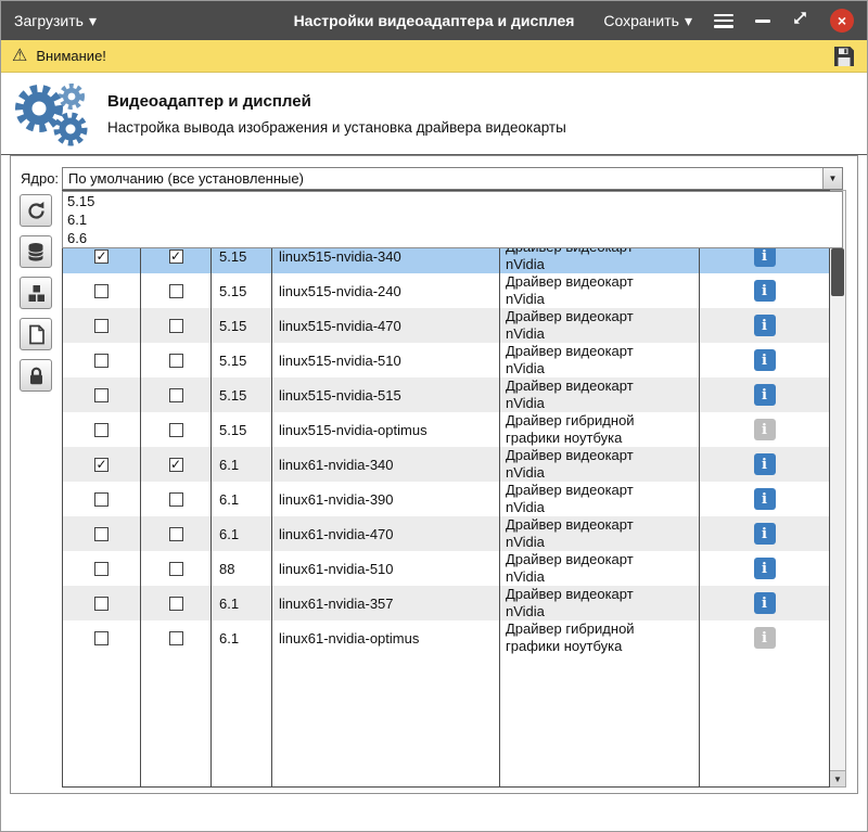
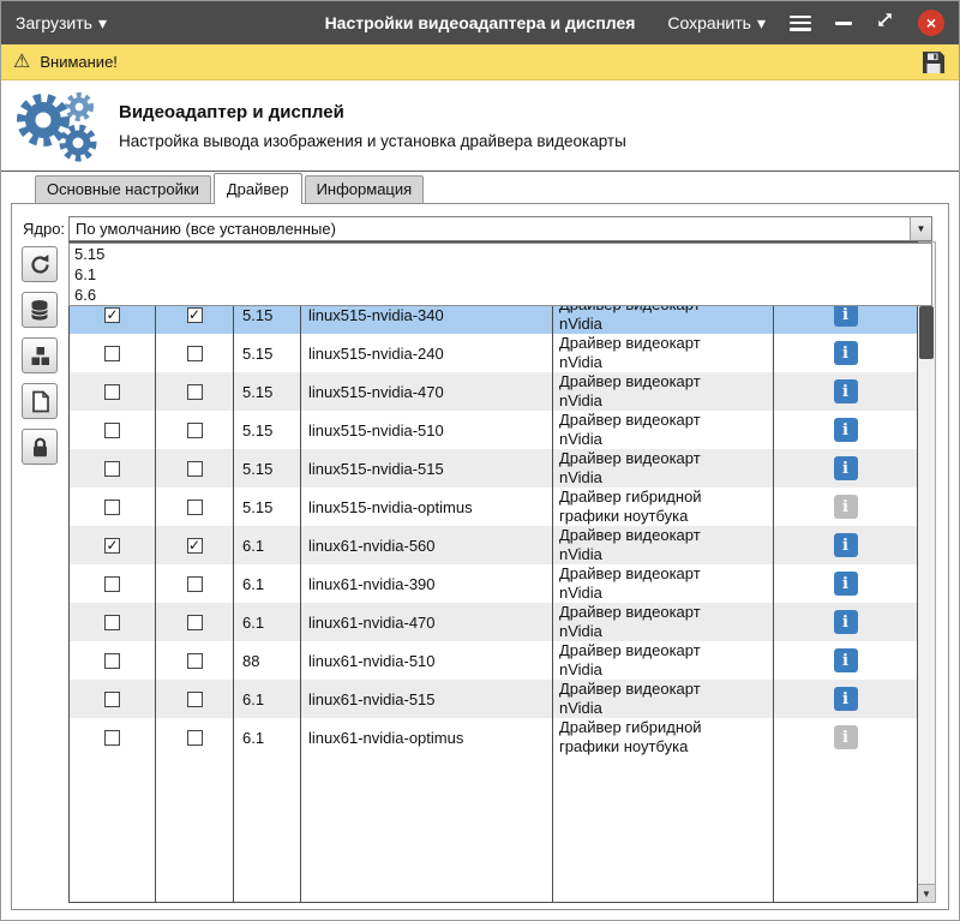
  Загрузить
  ▾
  Настройки видеоадаптера и дисплея
  Сохранить
  ▾
  ×
  ⚠
  Внимание!
  Видеоадаптер и дисплей
  Настройка вывода изображения и установка драйвера видеокарты
+ Основные настройки
+ Драйвер
+ Информация
  Ядро:
  По умолчанию (все установленные)
  ▼
  5.15
  6.1
  6.6
  ✓
  ✓
  5.15
  linux515-nvidia-340
  i
  5.15
  linux515-nvidia-240
  Драйвер видеокарт nVidia
  i
  5.15
  linux515-nvidia-470
  Драйвер видеокарт nVidia
  i
  5.15
  linux515-nvidia-510
  Драйвер видеокарт nVidia
  i
  5.15
  linux515-nvidia-515
  Драйвер видеокарт nVidia
  i
  5.15
  linux515-nvidia-optimus
  Драйвер гибридной графики ноутбука
  i
  ✓
  ✓
  6.1
- linux61-nvidia-340
+ linux61-nvidia-560
  Драйвер видеокарт nVidia
  i
  6.1
  linux61-nvidia-390
  Драйвер видеокарт nVidia
  i
  6.1
  linux61-nvidia-470
  Драйвер видеокарт nVidia
  i
  88
  linux61-nvidia-510
  Драйвер видеокарт nVidia
  i
  6.1
- linux61-nvidia-357
+ linux61-nvidia-515
  Драйвер видеокарт nVidia
  i
  6.1
  linux61-nvidia-optimus
  Драйвер гибридной графики ноутбука
  i
  ▼
